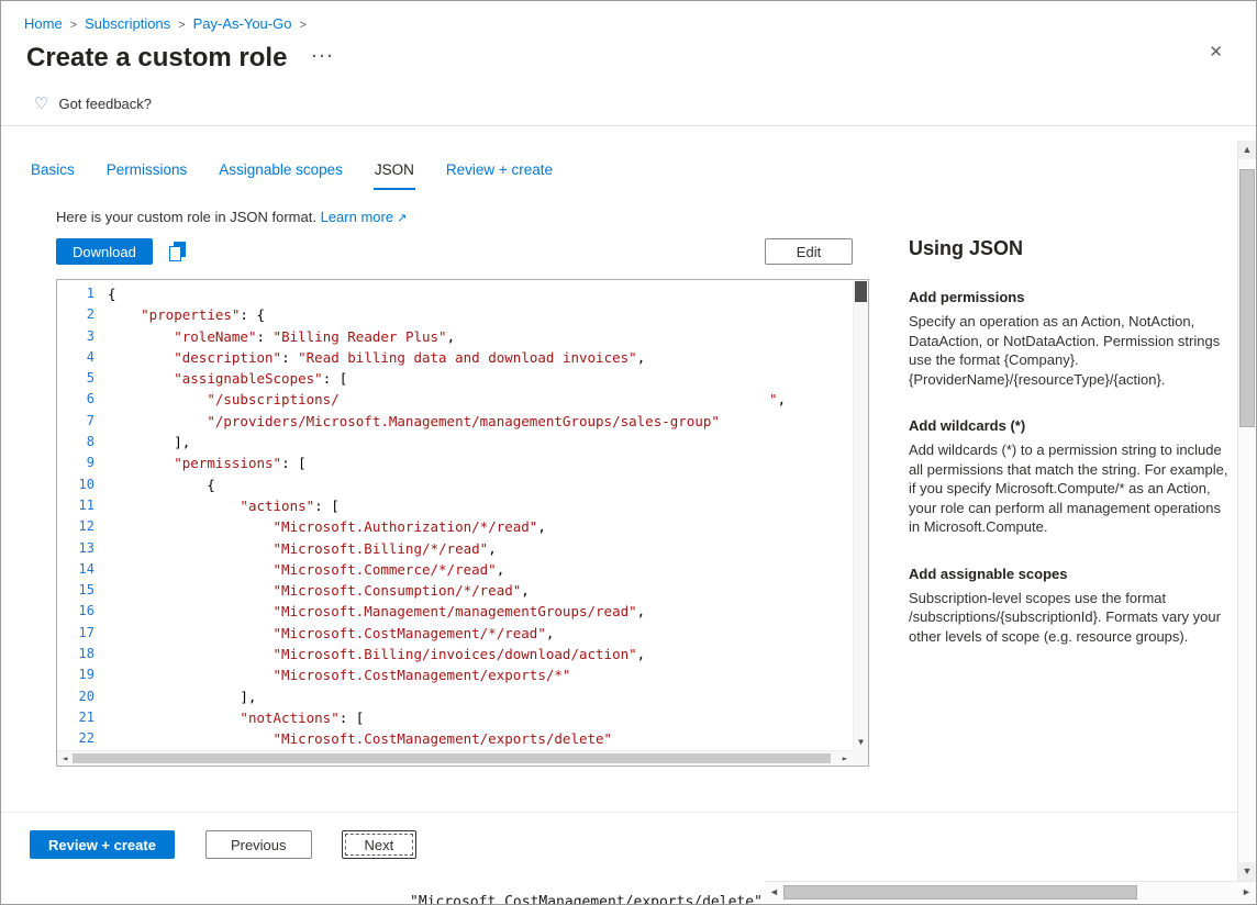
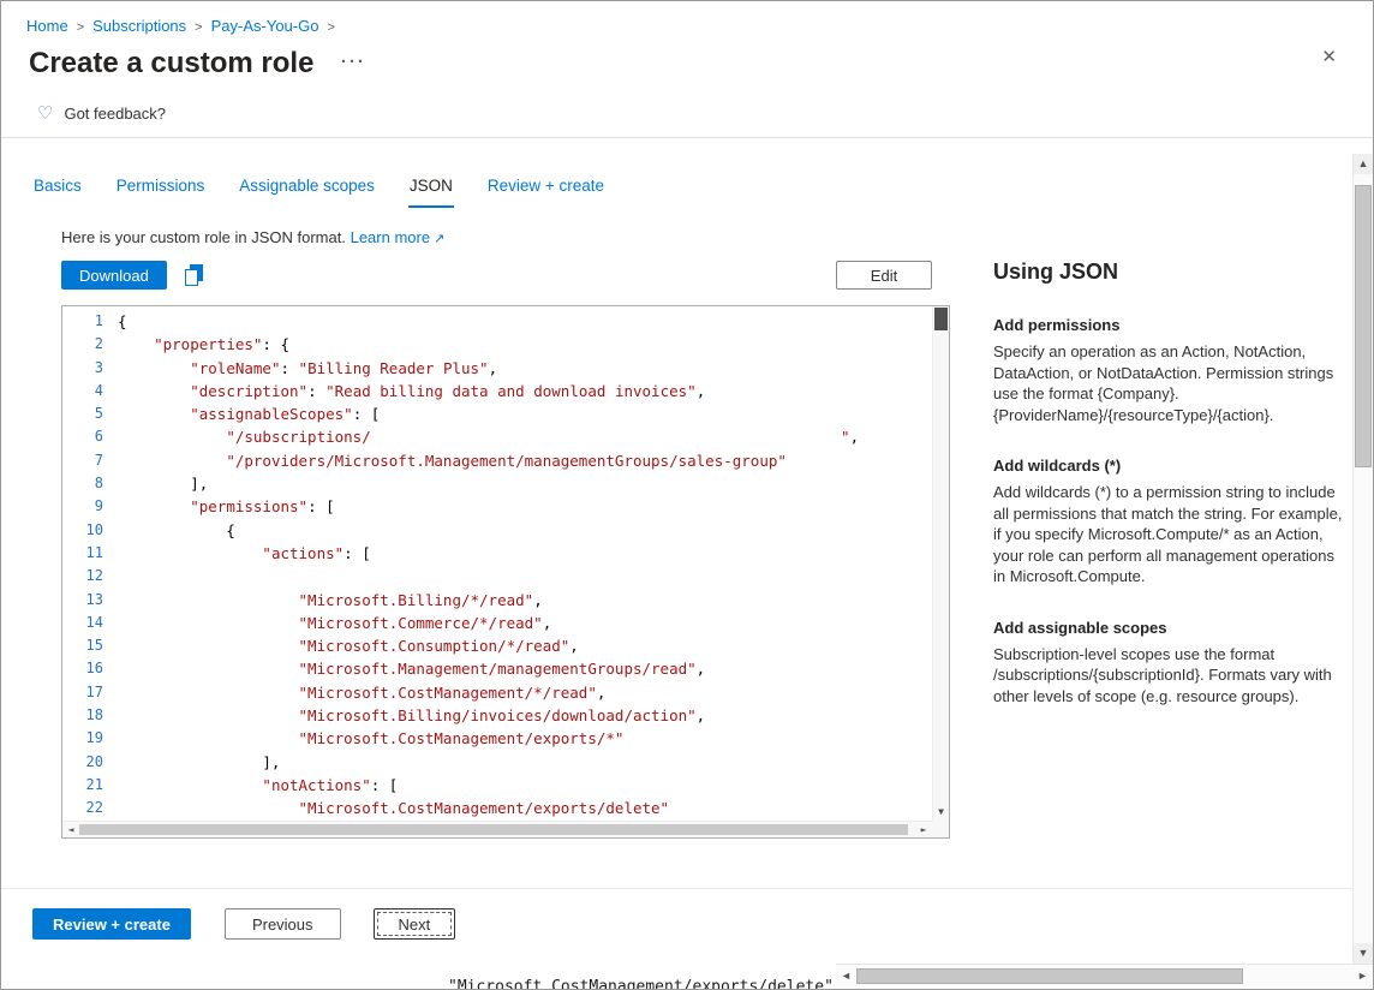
  Home > Subscriptions > Pay-As-You-Go >
  Create a custom role ···
  ✕
  ♡
  Got feedback?
  Basics
  Permissions
  Assignable scopes
  JSON
  Review + create
  Here is your custom role in JSON format. Learn more ↗
  Download
  Edit
  1
  {
  2
  "properties": {
  3
  "roleName": "Billing Reader Plus",
  4
  "description": "Read billing data and download invoices",
  5
  "assignableScopes": [
  6
  "/subscriptions/ ",
  7
  "/providers/Microsoft.Management/managementGroups/sales-group"
  8
  ],
  9
  "permissions": [
  10
  {
  11
  "actions": [
  12
- "Microsoft.Authorization/*/read",
  13
  "Microsoft.Billing/*/read",
  14
  "Microsoft.Commerce/*/read",
  15
  "Microsoft.Consumption/*/read",
  16
  "Microsoft.Management/managementGroups/read",
  17
  "Microsoft.CostManagement/*/read",
  18
  "Microsoft.Billing/invoices/download/action",
  19
  "Microsoft.CostManagement/exports/*"
  20
  ],
  21
  "notActions": [
  22
  "Microsoft.CostManagement/exports/delete"
  ▼
  ◄
  ►
  Using JSON
  Add permissions
  Specify an operation as an Action, NotAction, DataAction, or NotDataAction. Permission strings use the format {Company}.{ProviderName}/{resourceType}/{action}.
  Add wildcards (*)
  Add wildcards (*) to a permission string to include all permissions that match the string. For example, if you specify Microsoft.Compute/* as an Action, your role can perform all management operations in Microsoft.Compute.
  Add assignable scopes
- Subscription-level scopes use the format /subscriptions/{subscriptionId}. Formats vary your other levels of scope (e.g. resource groups).
+ Subscription-level scopes use the format /subscriptions/{subscriptionId}. Formats vary with other levels of scope (e.g. resource groups).
  Review + create
  Previous
  Next
  "Microsoft.CostManagement/exports/delete"
  ▲
  ▼
  ◄
  ►
